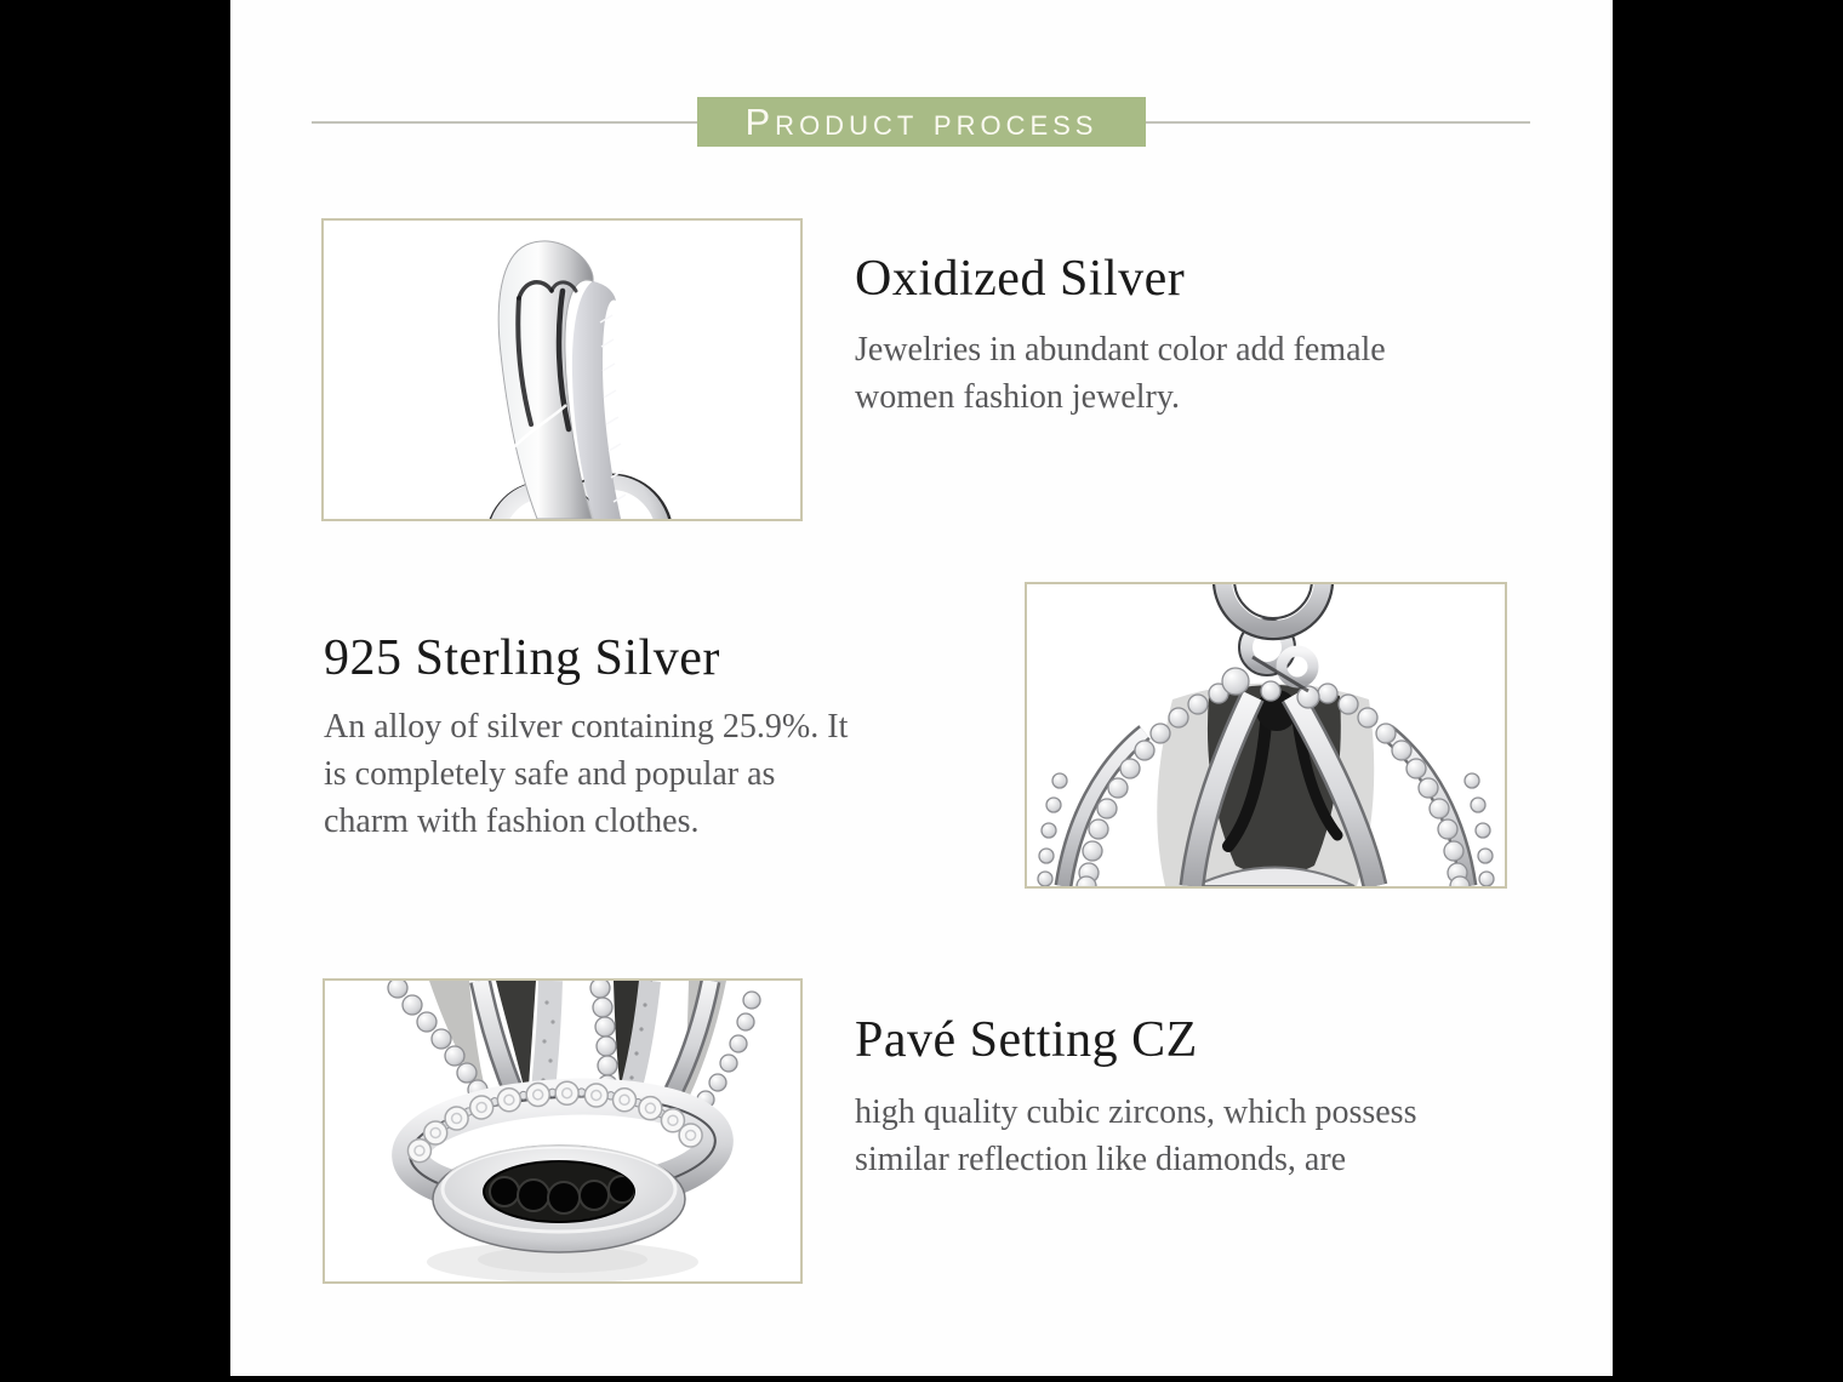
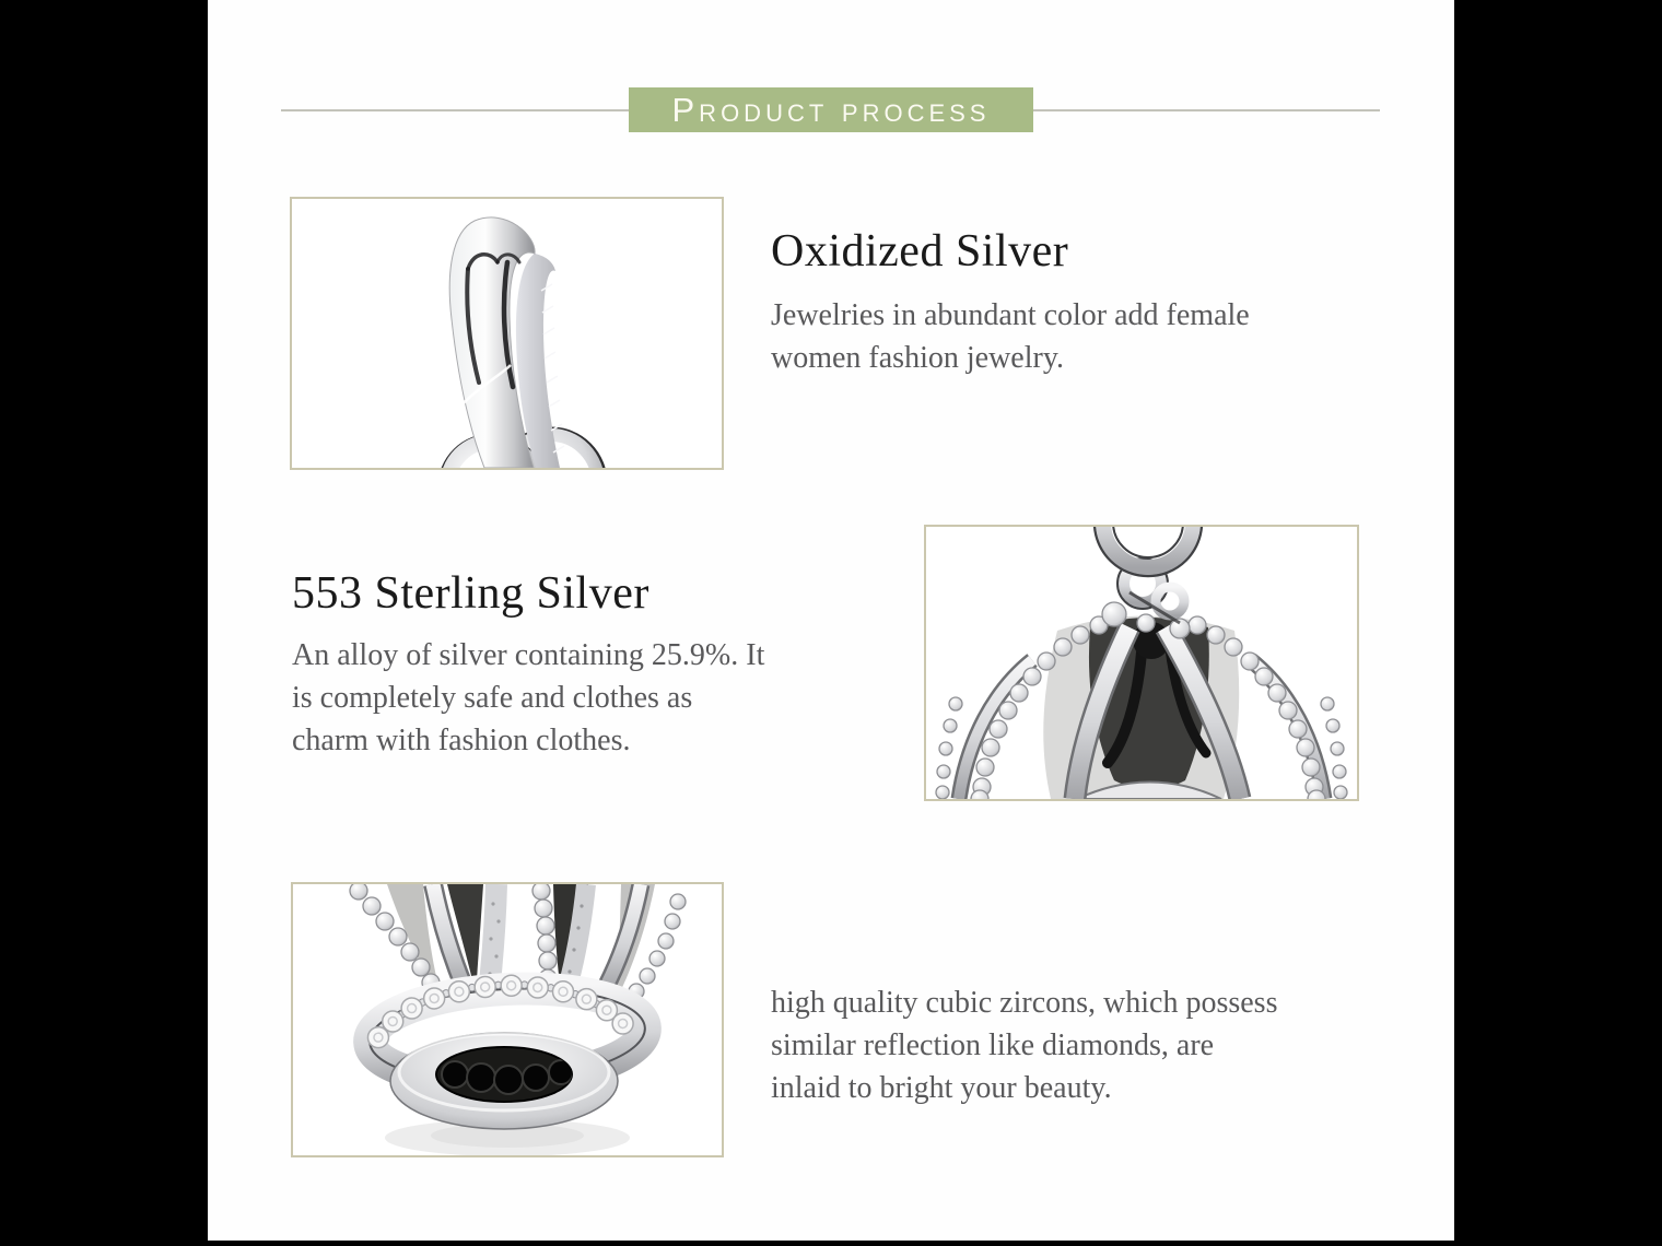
  Product process
  Oxidized Silver
  Jewelries in abundant color add female
  women fashion jewelry.
- 925 Sterling Silver
+ 553 Sterling Silver
  An alloy of silver containing 25.9%. It
- is completely safe and popular as
+ is completely safe and clothes as
  charm with fashion clothes.
- Pavé Setting CZ
  high quality cubic zircons, which possess
  similar reflection like diamonds, are
+ inlaid to bright your beauty.
